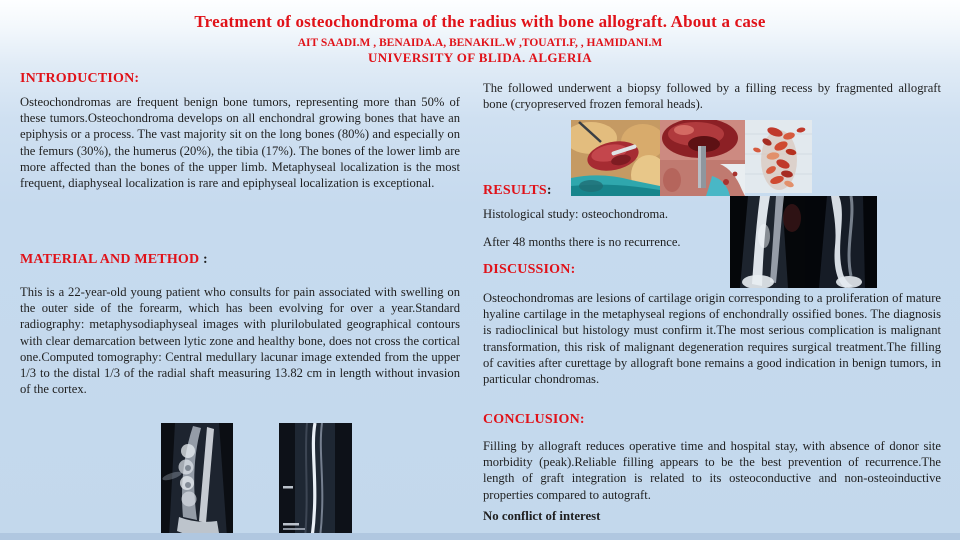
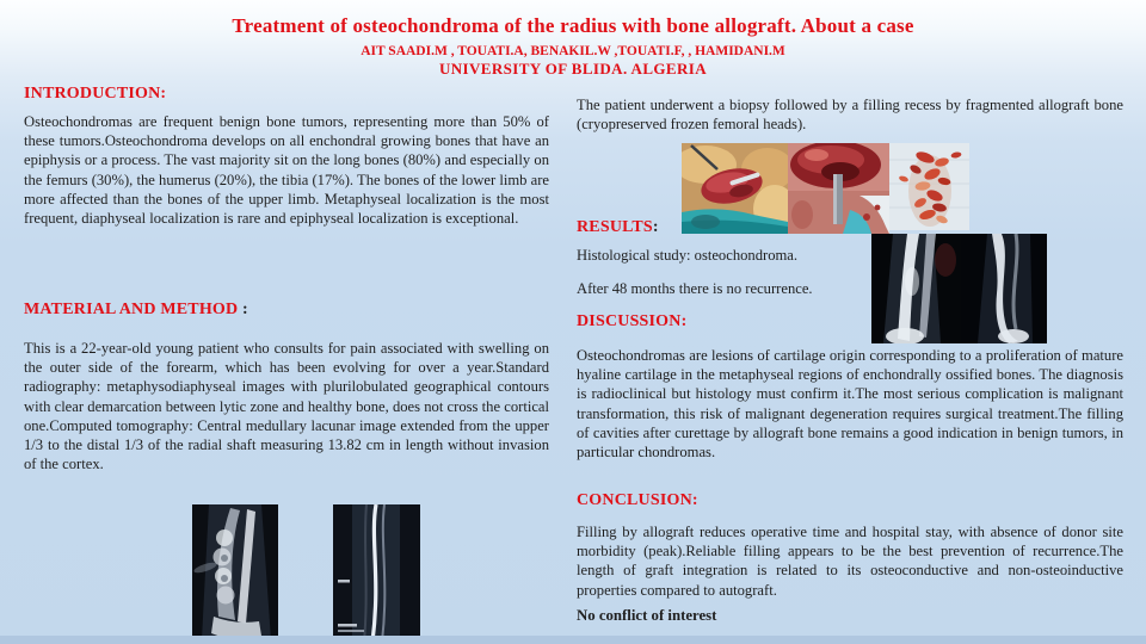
  Treatment of osteochondroma of the radius with bone allograft. About a case
- AIT SAADI.M , BENAIDA.A, BENAKIL.W ,TOUATI.F, , HAMIDANI.M
+ AIT SAADI.M , TOUATI.A, BENAKIL.W ,TOUATI.F, , HAMIDANI.M
  UNIVERSITY OF BLIDA. ALGERIA
  INTRODUCTION:
  Osteochondromas are frequent benign bone tumors, representing more than 50% of these tumors.Osteochondroma develops on all enchondral growing bones that have an epiphysis or a process. The vast majority sit on the long bones (80%) and especially on the femurs (30%), the humerus (20%), the tibia (17%). The bones of the lower limb are more affected than the bones of the upper limb. Metaphyseal localization is the most frequent, diaphyseal localization is rare and epiphyseal localization is exceptional.
  MATERIAL AND METHOD :
  This is a 22-year-old young patient who consults for pain associated with swelling on the outer side of the forearm, which has been evolving for over a year.Standard radiography: metaphysodiaphyseal images with plurilobulated geographical contours with clear demarcation between lytic zone and healthy bone, does not cross the cortical one.Computed tomography: Central medullary lacunar image extended from the upper 1/3 to the distal 1/3 of the radial shaft measuring 13.82 cm in length without invasion of the cortex.
- The followed underwent a biopsy followed by a filling recess by fragmented allograft bone (cryopreserved frozen femoral heads).
+ The patient underwent a biopsy followed by a filling recess by fragmented allograft bone (cryopreserved frozen femoral heads).
  RESULTS:
  Histological study: osteochondroma.
  After 48 months there is no recurrence.
  DISCUSSION:
  Osteochondromas are lesions of cartilage origin corresponding to a proliferation of mature hyaline cartilage in the metaphyseal regions of enchondrally ossified bones. The diagnosis is radioclinical but histology must confirm it.The most serious complication is malignant transformation, this risk of malignant degeneration requires surgical treatment.The filling of cavities after curettage by allograft bone remains a good indication in benign tumors, in particular chondromas.
  CONCLUSION:
  Filling by allograft reduces operative time and hospital stay, with absence of donor site morbidity (peak).Reliable filling appears to be the best prevention of recurrence.The length of graft integration is related to its osteoconductive and non-osteoinductive properties compared to autograft.
  No conflict of interest
